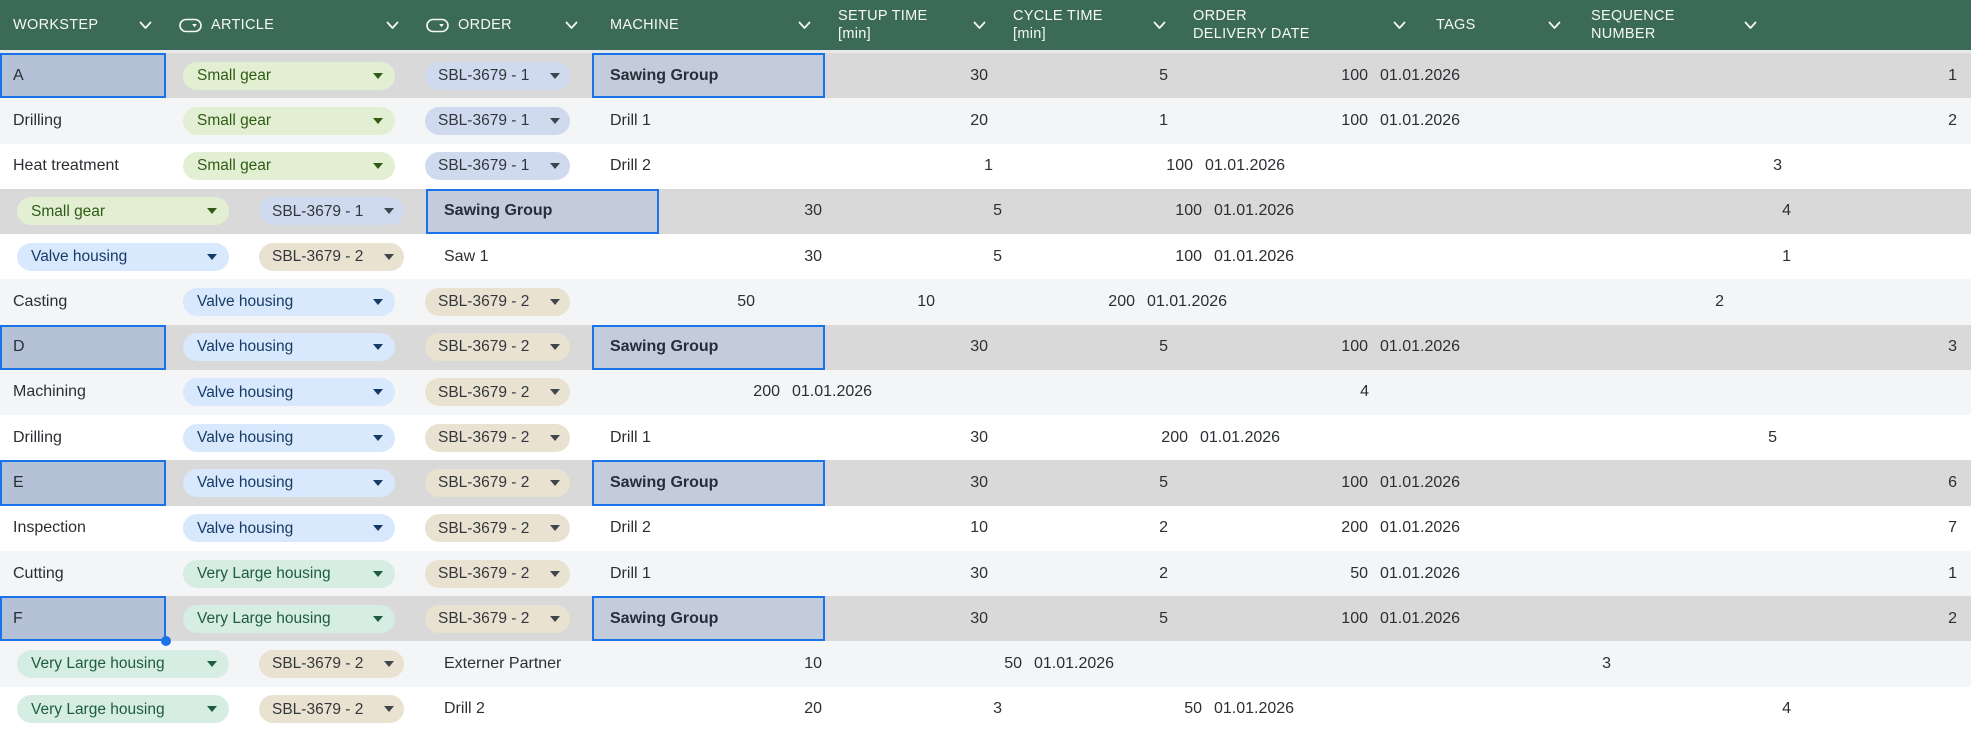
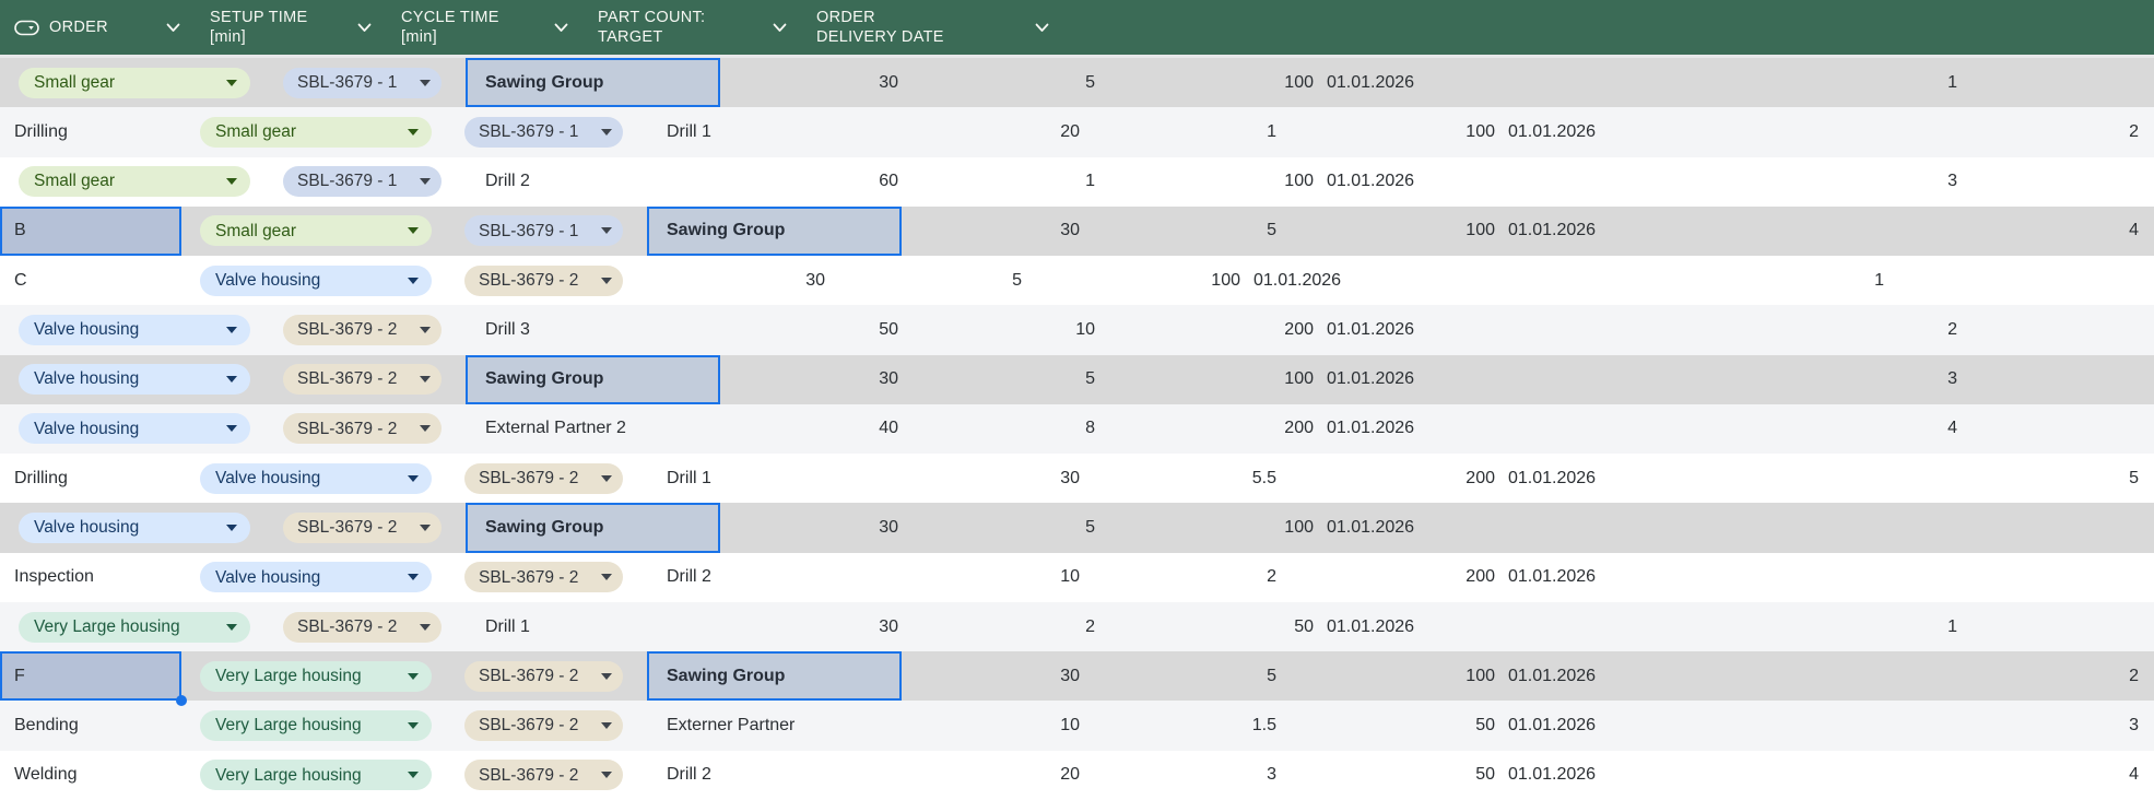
- WORKSTEP
- ARTICLE
  ORDER
- MACHINE
  SETUP TIME
  [min]
  CYCLE TIME
  [min]
+ PART COUNT:
+ TARGET
  ORDER
  DELIVERY DATE
- TAGS
- SEQUENCE
- NUMBER
- A
  Small gear
  SBL-3679 - 1
  Sawing Group
  30
  5
  100
  01.01.2026
  1
  Drilling
  Small gear
  SBL-3679 - 1
  Drill 1
  20
  1
  100
  01.01.2026
  2
- Heat treatment
  Small gear
  SBL-3679 - 1
  Drill 2
+ 60
  1
  100
  01.01.2026
  3
+ B
  Small gear
  SBL-3679 - 1
  Sawing Group
  30
  5
  100
  01.01.2026
  4
+ C
  Valve housing
  SBL-3679 - 2
- Saw 1
  30
  5
  100
  01.01.2026
  1
- Casting
  Valve housing
  SBL-3679 - 2
+ Drill 3
  50
  10
  200
  01.01.2026
  2
- D
  Valve housing
  SBL-3679 - 2
  Sawing Group
  30
  5
  100
  01.01.2026
  3
- Machining
  Valve housing
  SBL-3679 - 2
+ External Partner 2
+ 40
+ 8
  200
  01.01.2026
  4
  Drilling
  Valve housing
  SBL-3679 - 2
  Drill 1
  30
+ 5.5
  200
  01.01.2026
  5
- E
  Valve housing
  SBL-3679 - 2
  Sawing Group
  30
  5
  100
  01.01.2026
- 6
  Inspection
  Valve housing
  SBL-3679 - 2
  Drill 2
  10
  2
  200
  01.01.2026
- 7
- Cutting
  Very Large housing
  SBL-3679 - 2
  Drill 1
  30
  2
  50
  01.01.2026
  1
  F
  Very Large housing
  SBL-3679 - 2
  Sawing Group
  30
  5
  100
  01.01.2026
  2
+ Bending
  Very Large housing
  SBL-3679 - 2
  Externer Partner
  10
+ 1.5
  50
  01.01.2026
  3
+ Welding
  Very Large housing
  SBL-3679 - 2
  Drill 2
  20
  3
  50
  01.01.2026
  4
